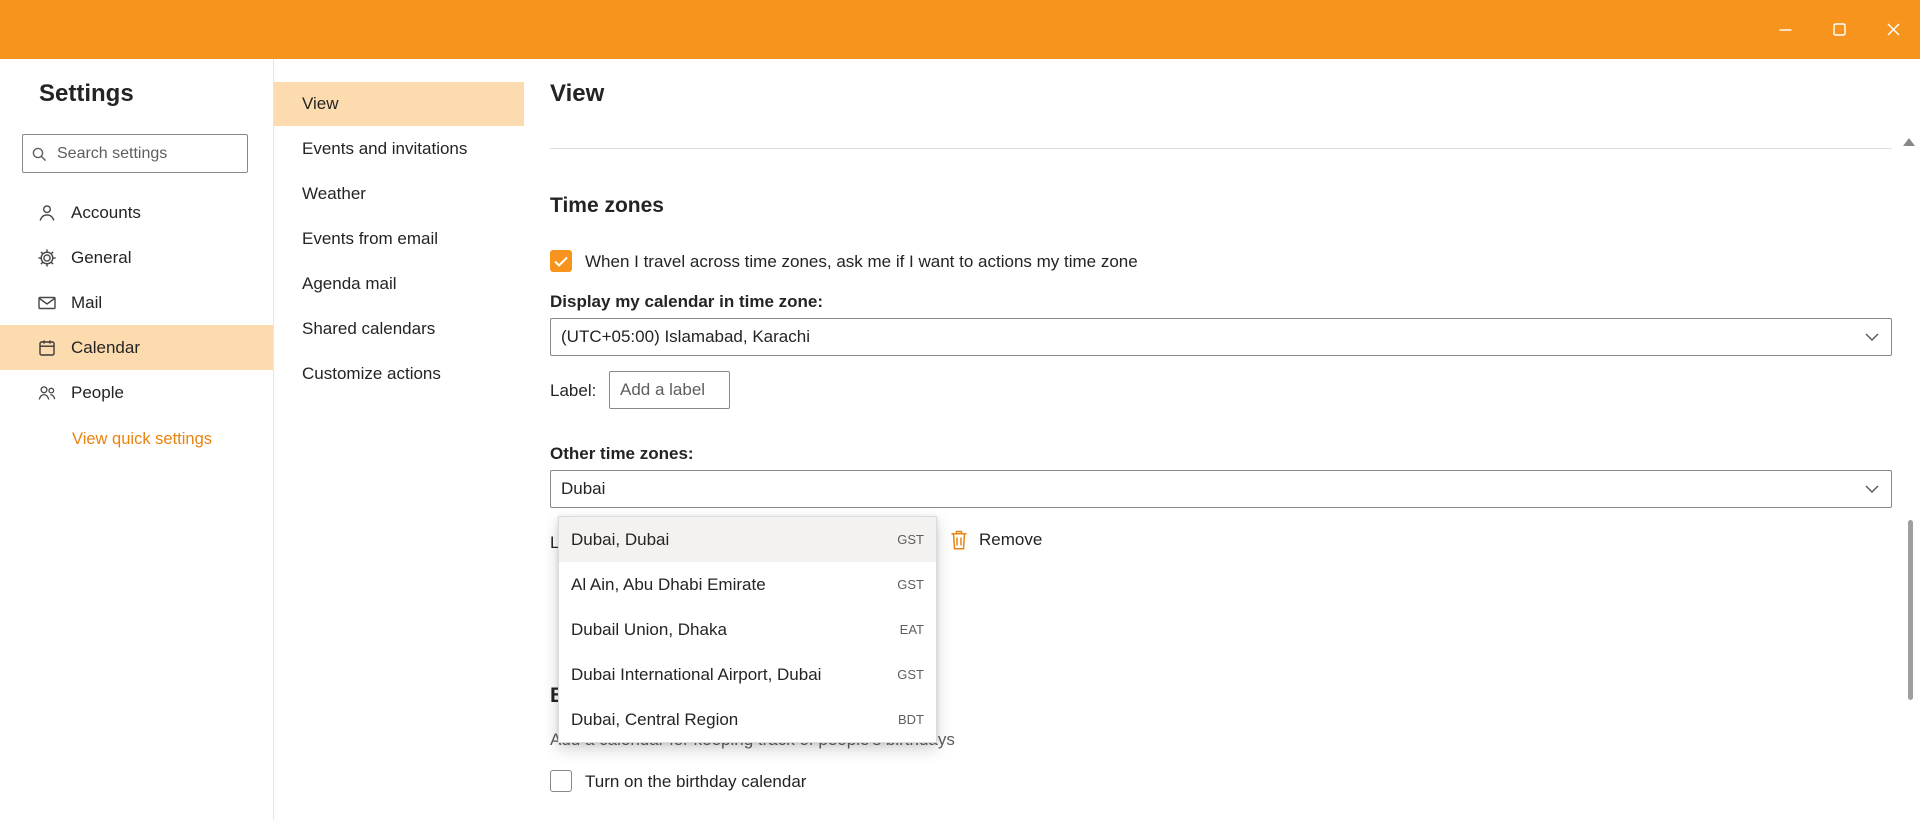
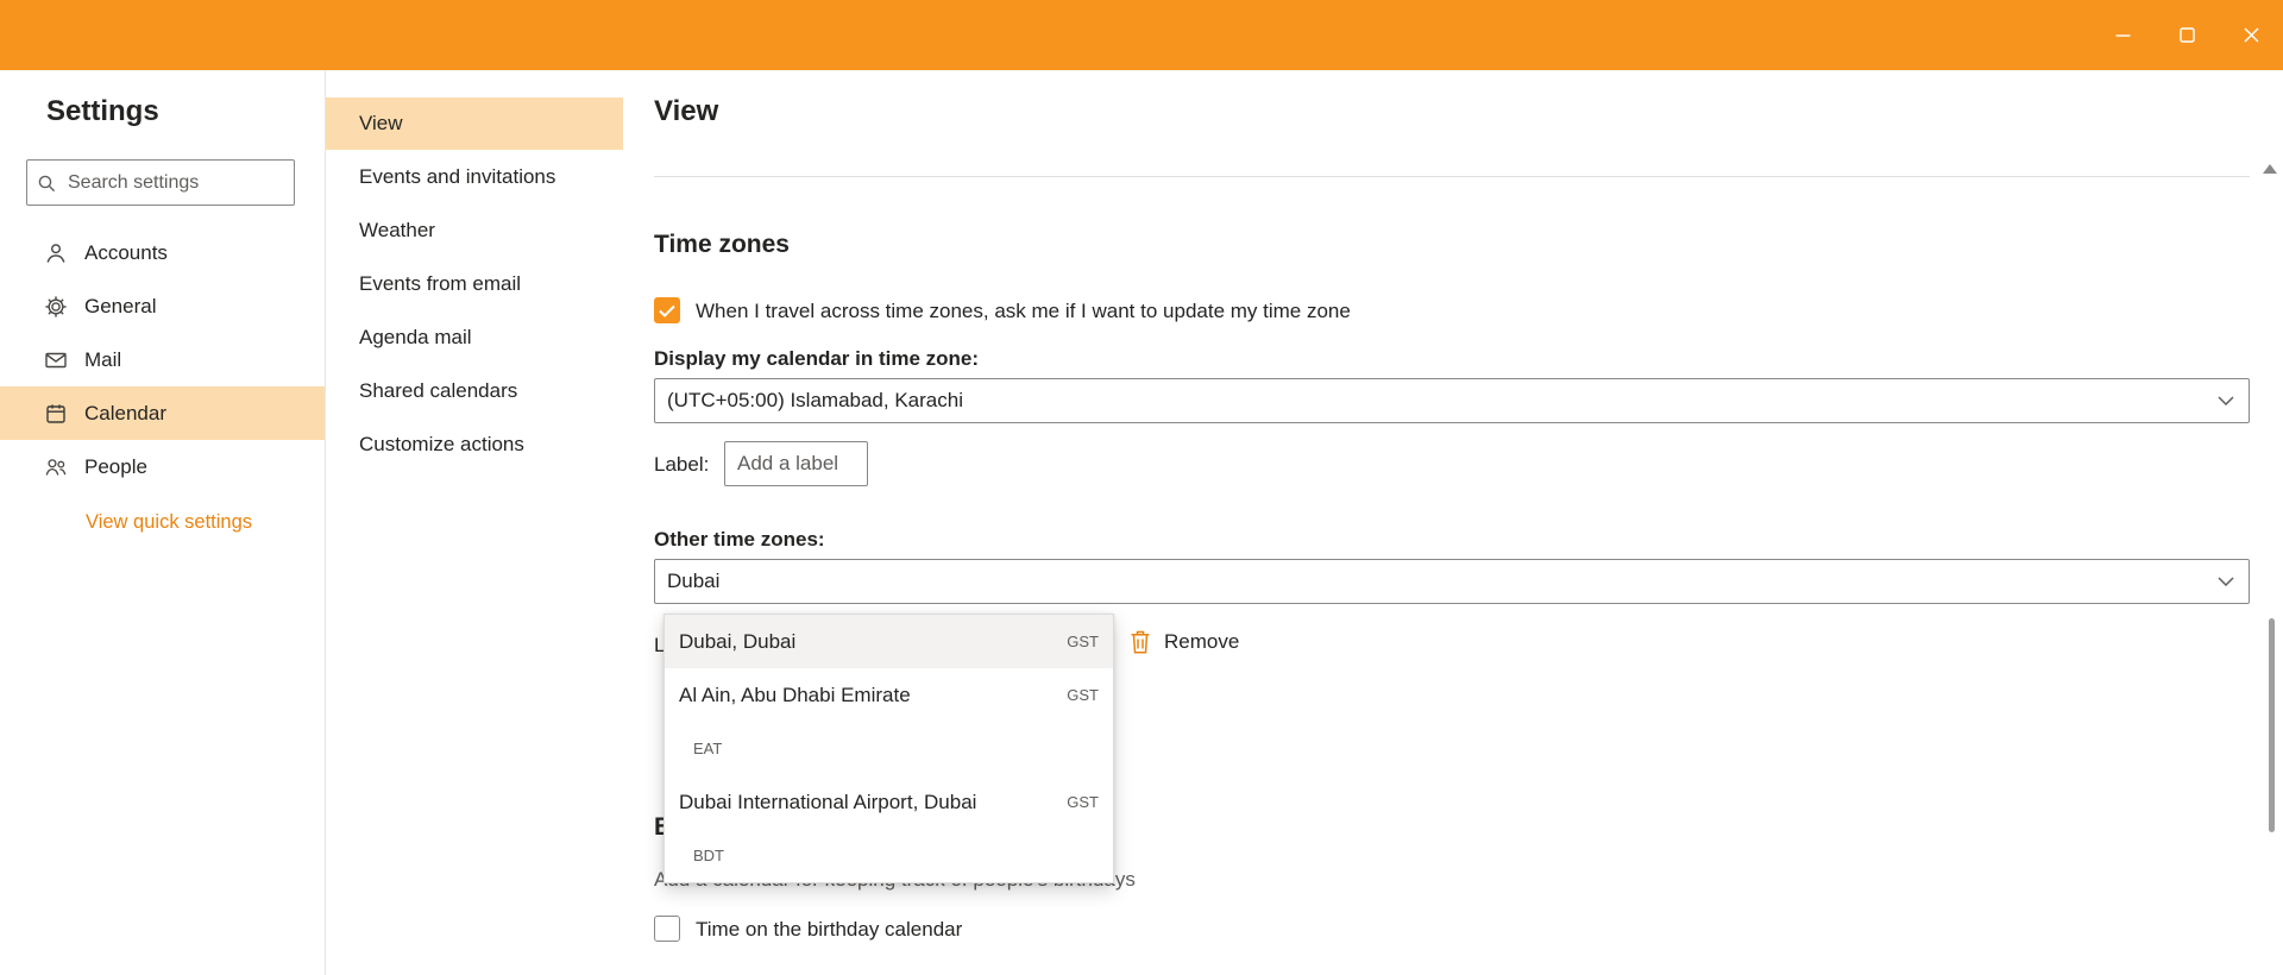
  Settings
  Search settings
  Accounts
  General
  Mail
  Calendar
  People
  View quick settings
  View
  Events and invitations
  Weather
  Events from email
  Agenda mail
  Shared calendars
  Customize actions
  View
  Time zones
- When I travel across time zones, ask me if I want to actions my time zone
+ When I travel across time zones, ask me if I want to update my time zone
  Display my calendar in time zone:
  (UTC+05:00) Islamabad, Karachi
  Label:
  Add a label
  Other time zones:
  Dubai
  Remove
  Dubai, Dubai
  GST
  Al Ain, Abu Dhabi Emirate
  GST
- Dubail Union, Dhaka
  EAT
  Dubai International Airport, Dubai
  GST
- Dubai, Central Region
  BDT
- Turn on the birthday calendar
+ Time on the birthday calendar
